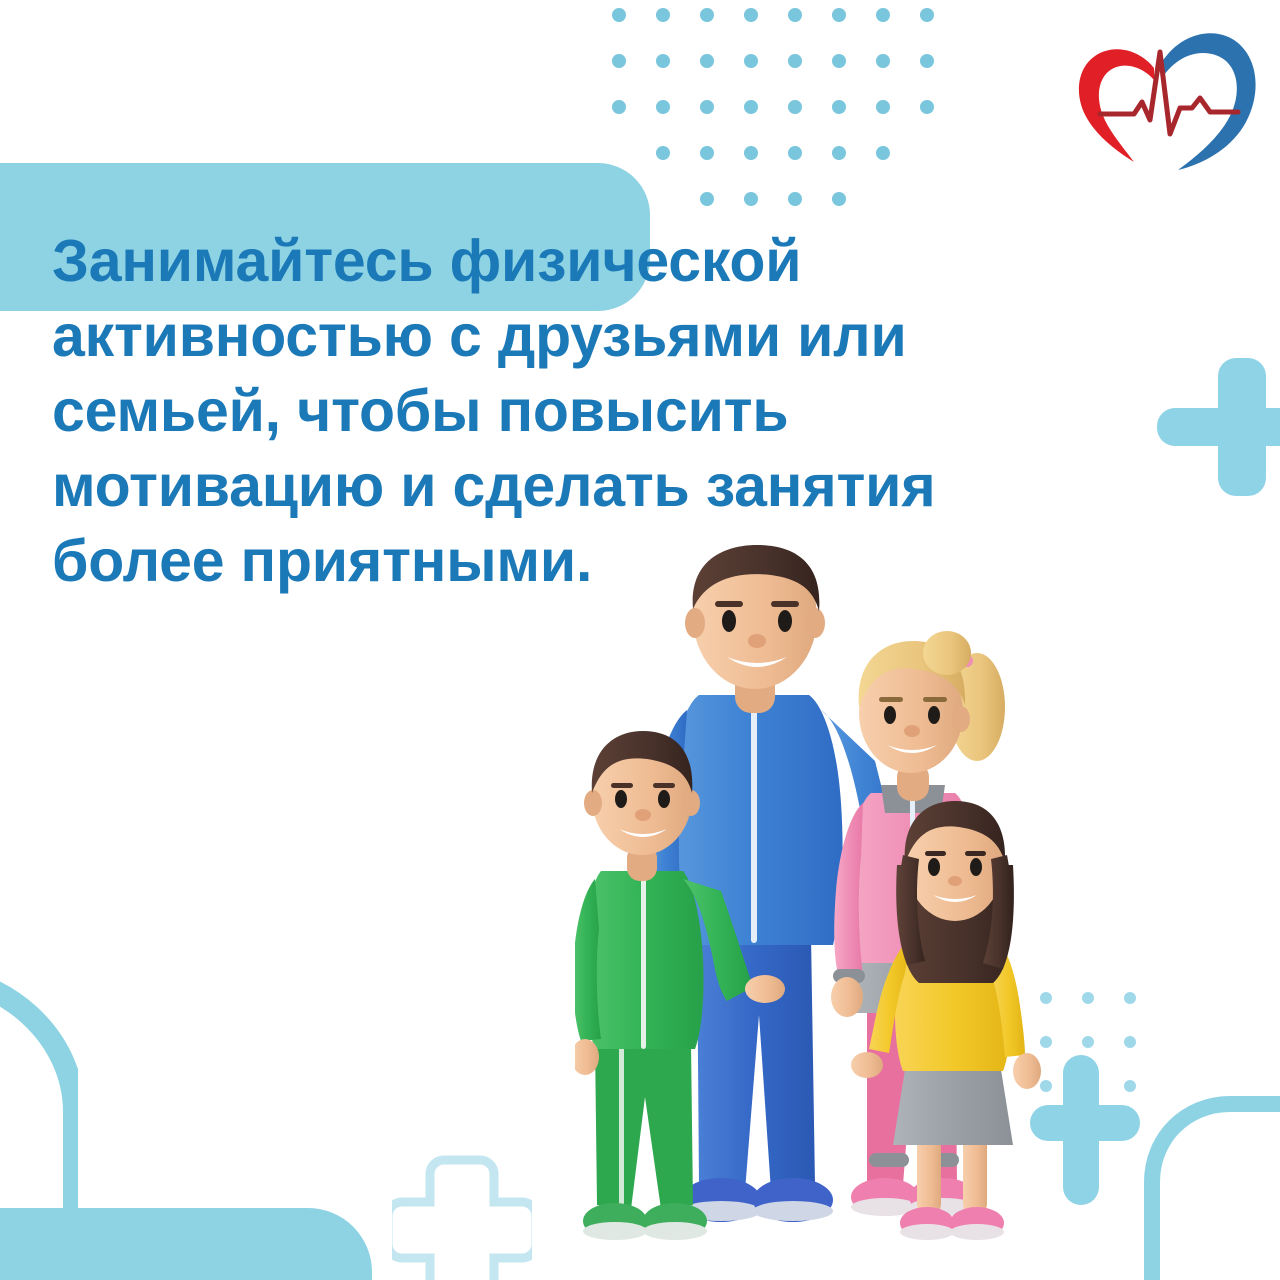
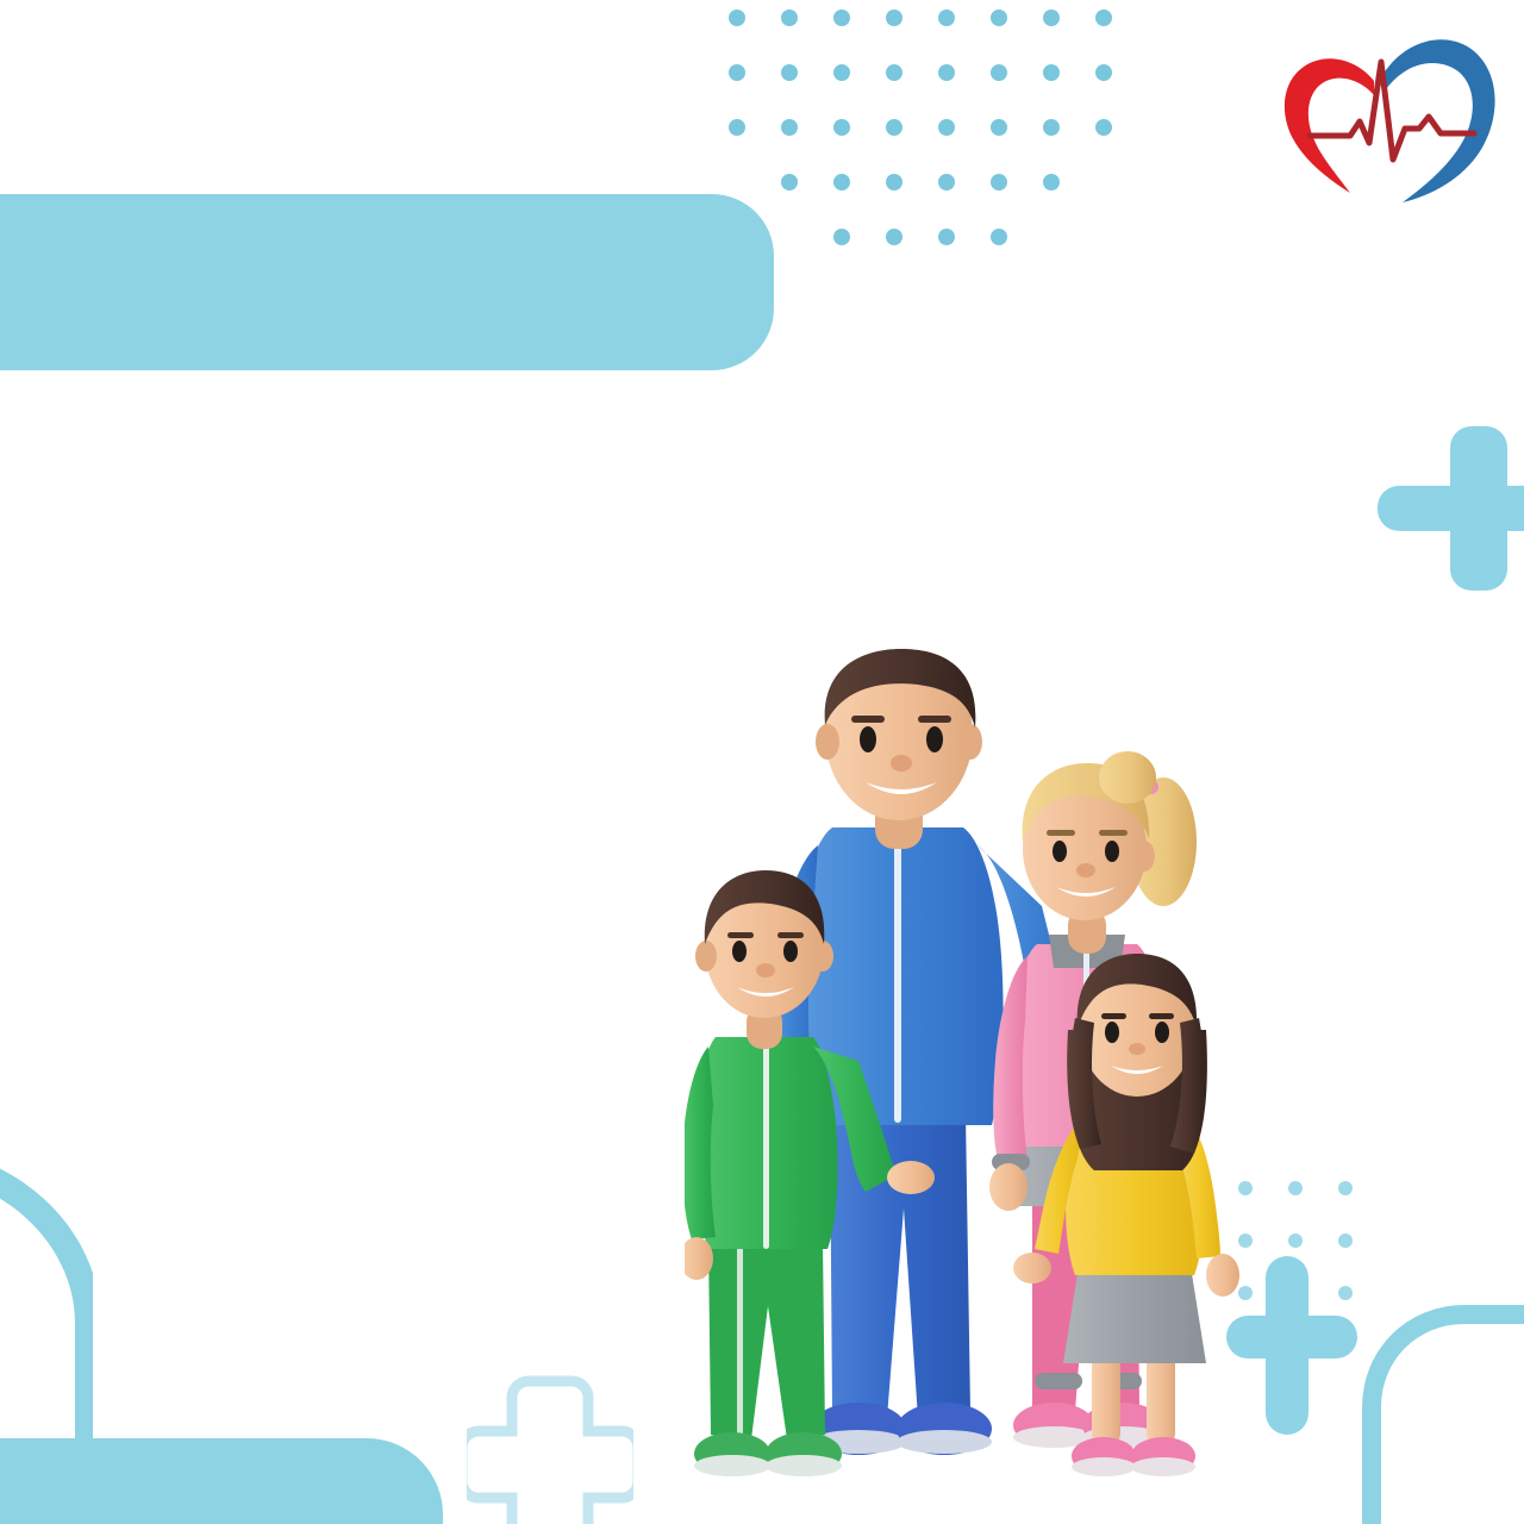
- Занимайтесь физической
- активностью с друзьями или
- семьей, чтобы повысить
- мотивацию и сделать занятия
- более приятными.
